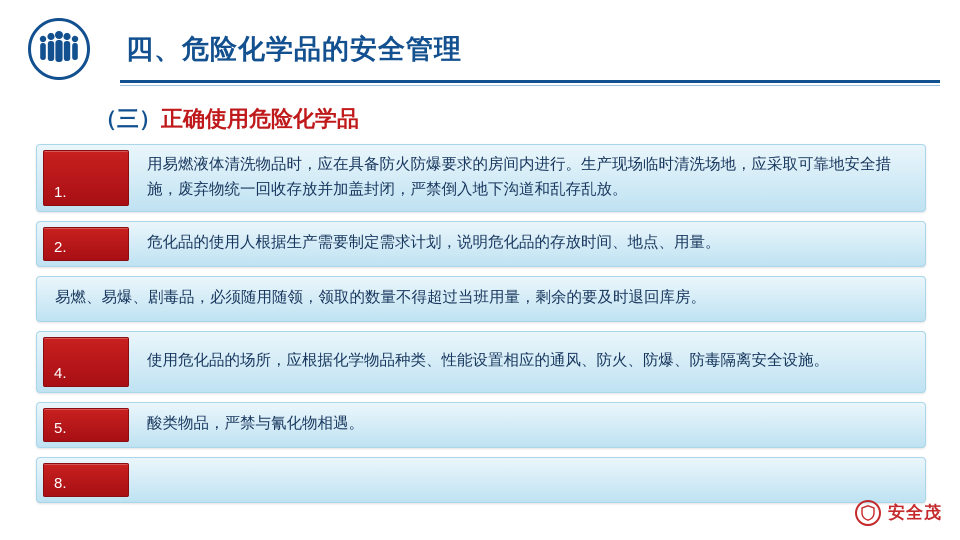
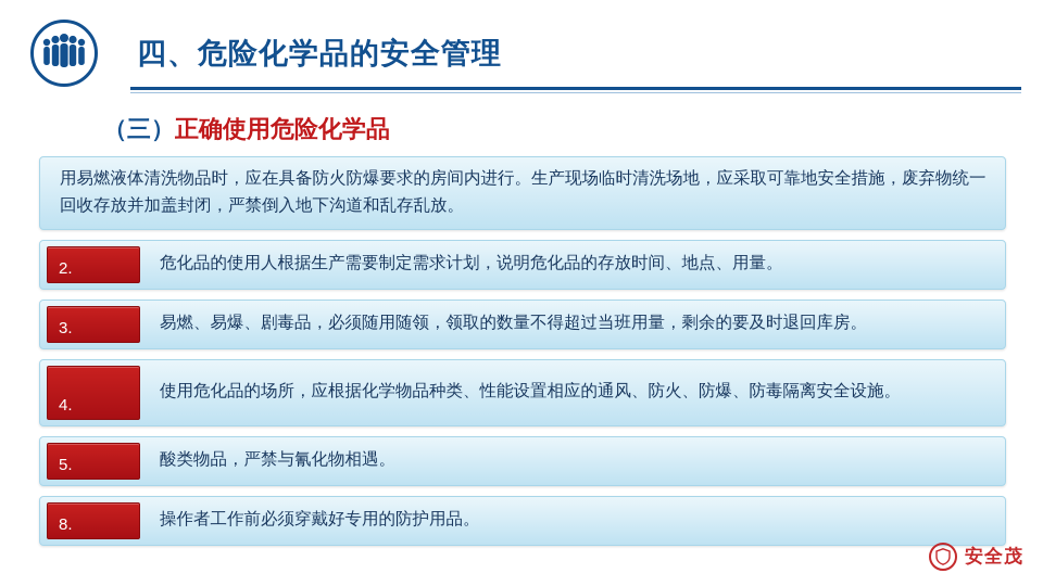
  四、危险化学品的安全管理
  （三）正确使用危险化学品
- 1.
  用易燃液体清洗物品时，应在具备防火防爆要求的房间内进行。生产现场临时清洗场地，应采取可靠地安全措施，废弃物统一回收存放并加盖封闭，严禁倒入地下沟道和乱存乱放。
  2.
  危化品的使用人根据生产需要制定需求计划，说明危化品的存放时间、地点、用量。
+ 3.
  易燃、易爆、剧毒品，必须随用随领，领取的数量不得超过当班用量，剩余的要及时退回库房。
  4.
  使用危化品的场所，应根据化学物品种类、性能设置相应的通风、防火、防爆、防毒隔离安全设施。
  5.
  酸类物品，严禁与氰化物相遇。
  8.
+ 操作者工作前必须穿戴好专用的防护用品。
  安全茂
